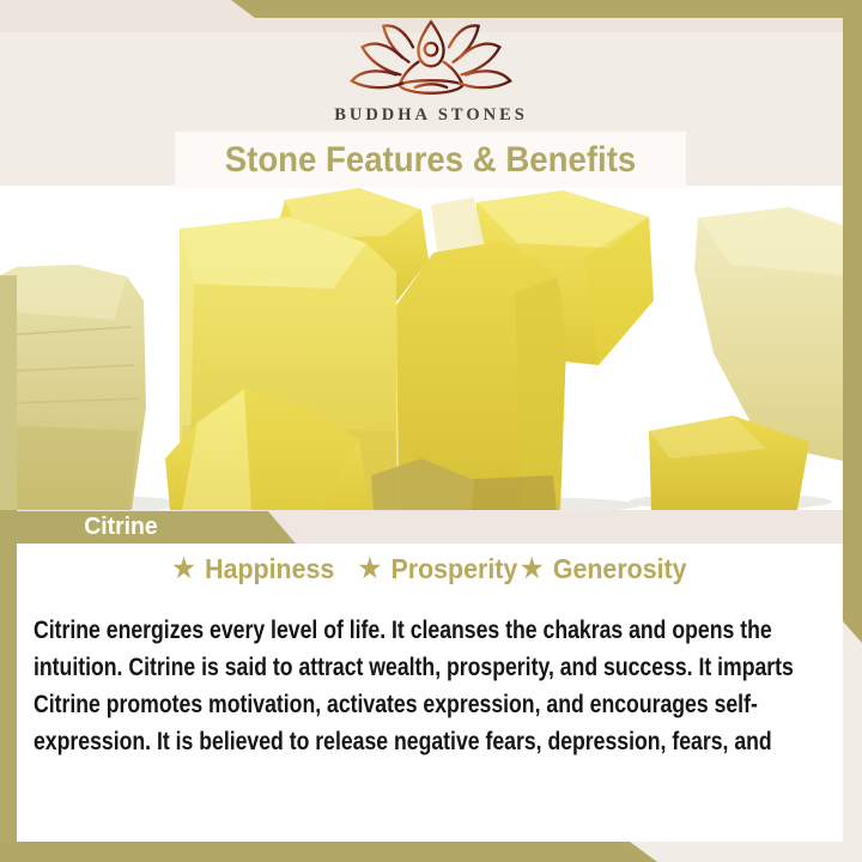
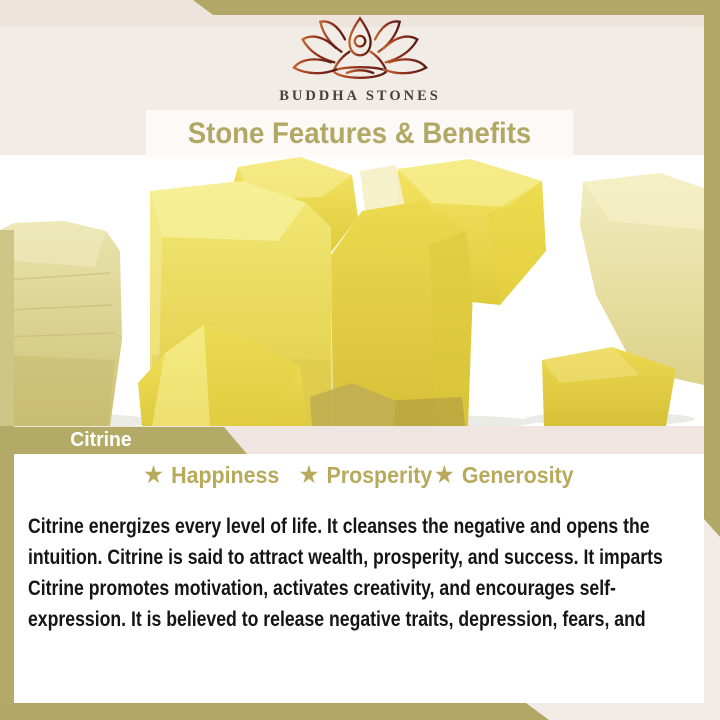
  BUDDHA STONES
  Stone Features & Benefits
  Citrine
  ★
  Happiness
  ★
  Prosperity
  ★
  Generosity
- Citrine energizes every level of life. It cleanses the chakras and opens the
+ Citrine energizes every level of life. It cleanses the negative and opens the
  intuition. Citrine is said to attract wealth, prosperity, and success. It imparts
- Citrine promotes motivation, activates expression, and encourages self-
+ Citrine promotes motivation, activates creativity, and encourages self-
- expression. It is believed to release negative fears, depression, fears, and
+ expression. It is believed to release negative traits, depression, fears, and
